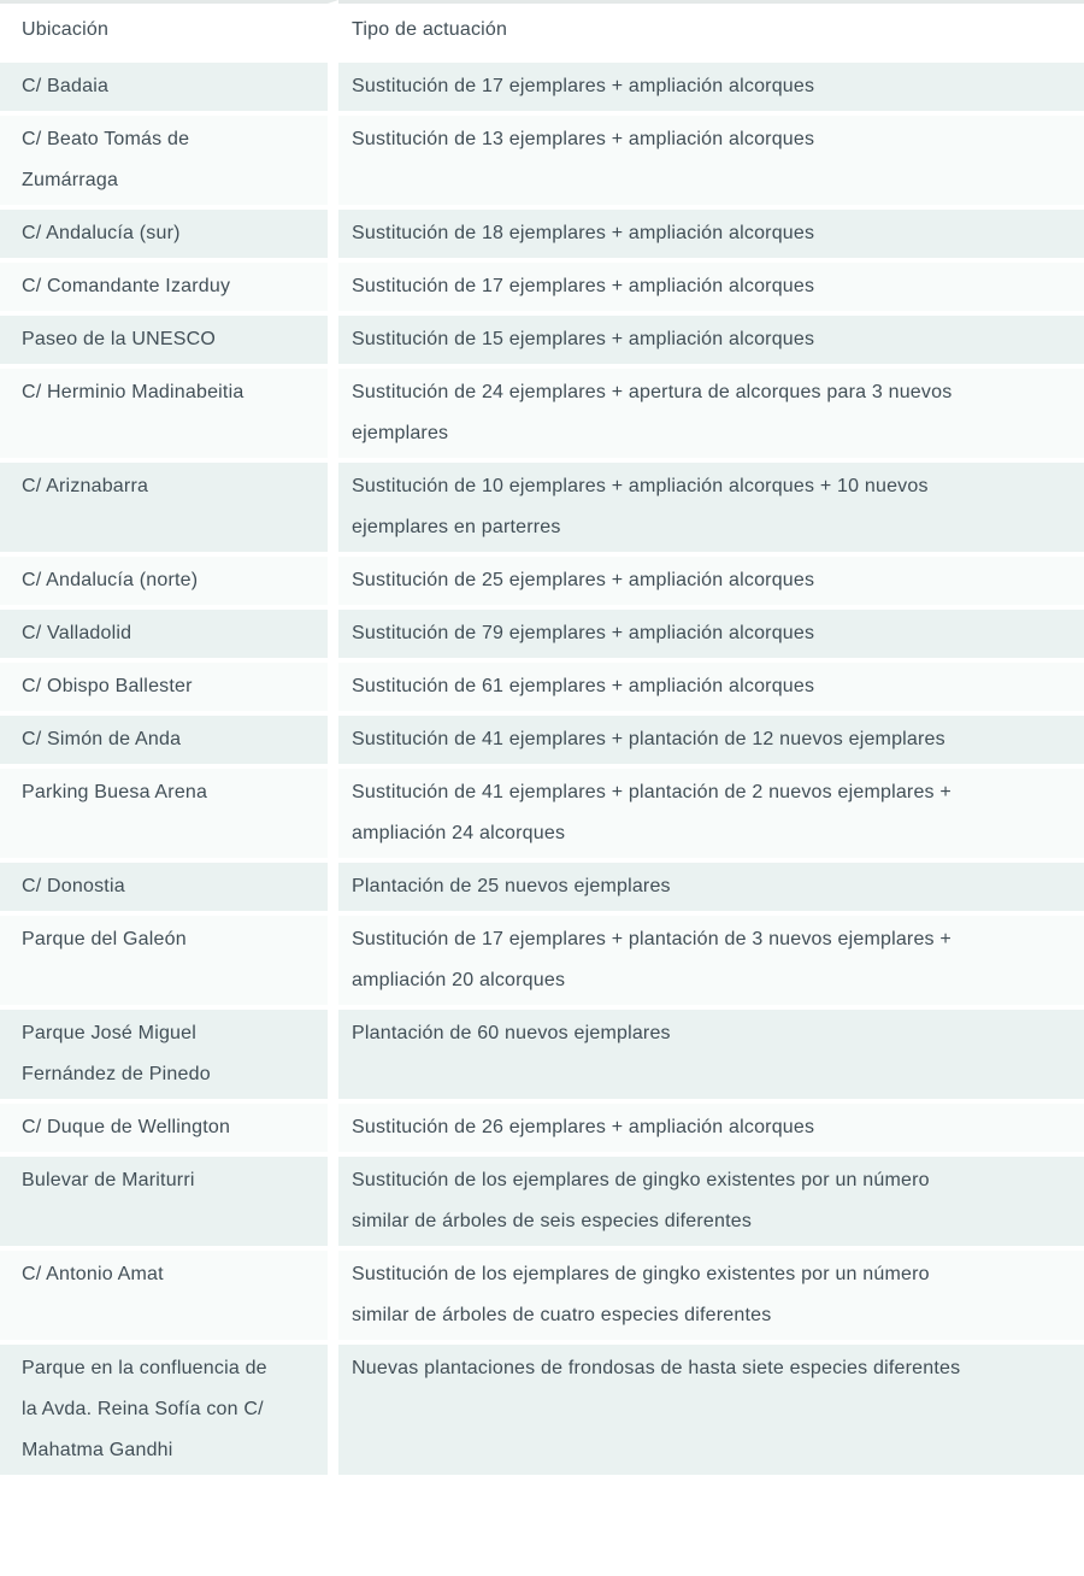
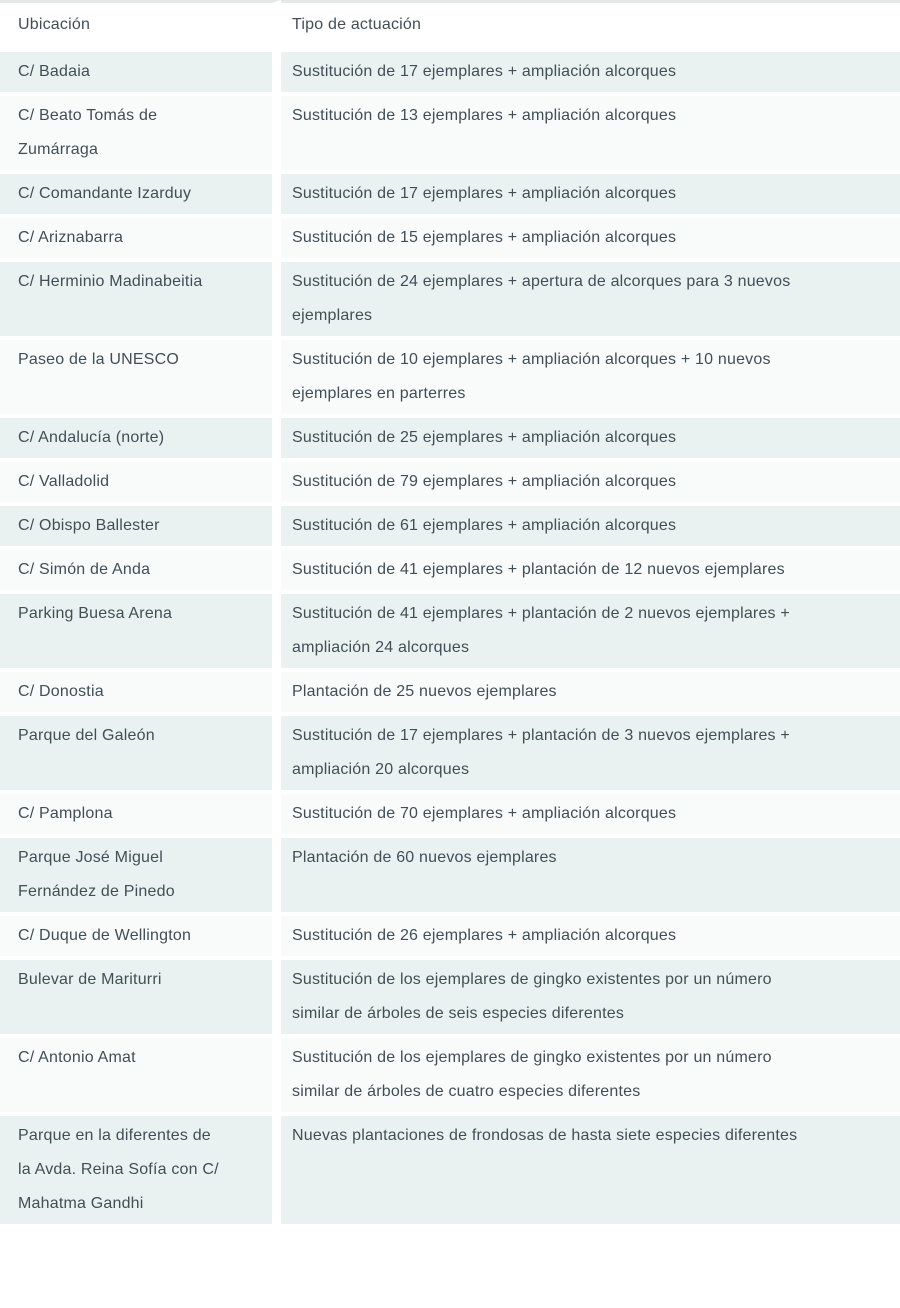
  Ubicación	Tipo de actuación
  C/ Badaia	Sustitución de 17 ejemplares + ampliación alcorques
  C/ Beato Tomás de Zumárraga	Sustitución de 13 ejemplares + ampliación alcorques
- C/ Andalucía (sur)	Sustitución de 18 ejemplares + ampliación alcorques
  C/ Comandante Izarduy	Sustitución de 17 ejemplares + ampliación alcorques
- Paseo de la UNESCO	Sustitución de 15 ejemplares + ampliación alcorques
+ C/ Ariznabarra	Sustitución de 15 ejemplares + ampliación alcorques
  C/ Herminio Madinabeitia	Sustitución de 24 ejemplares + apertura de alcorques para 3 nuevos ejemplares
- C/ Ariznabarra	Sustitución de 10 ejemplares + ampliación alcorques + 10 nuevos ejemplares en parterres
+ Paseo de la UNESCO	Sustitución de 10 ejemplares + ampliación alcorques + 10 nuevos ejemplares en parterres
  C/ Andalucía (norte)	Sustitución de 25 ejemplares + ampliación alcorques
  C/ Valladolid	Sustitución de 79 ejemplares + ampliación alcorques
  C/ Obispo Ballester	Sustitución de 61 ejemplares + ampliación alcorques
  C/ Simón de Anda	Sustitución de 41 ejemplares + plantación de 12 nuevos ejemplares
  Parking Buesa Arena	Sustitución de 41 ejemplares + plantación de 2 nuevos ejemplares + ampliación 24 alcorques
  C/ Donostia	Plantación de 25 nuevos ejemplares
  Parque del Galeón	Sustitución de 17 ejemplares + plantación de 3 nuevos ejemplares + ampliación 20 alcorques
+ C/ Pamplona	Sustitución de 70 ejemplares + ampliación alcorques
  Parque José Miguel Fernández de Pinedo	Plantación de 60 nuevos ejemplares
  C/ Duque de Wellington	Sustitución de 26 ejemplares + ampliación alcorques
  Bulevar de Mariturri	Sustitución de los ejemplares de gingko existentes por un número similar de árboles de seis especies diferentes
  C/ Antonio Amat	Sustitución de los ejemplares de gingko existentes por un número similar de árboles de cuatro especies diferentes
- Parque en la confluencia de la Avda. Reina Sofía con C/ Mahatma Gandhi	Nuevas plantaciones de frondosas de hasta siete especies diferentes
+ Parque en la diferentes de la Avda. Reina Sofía con C/ Mahatma Gandhi	Nuevas plantaciones de frondosas de hasta siete especies diferentes
